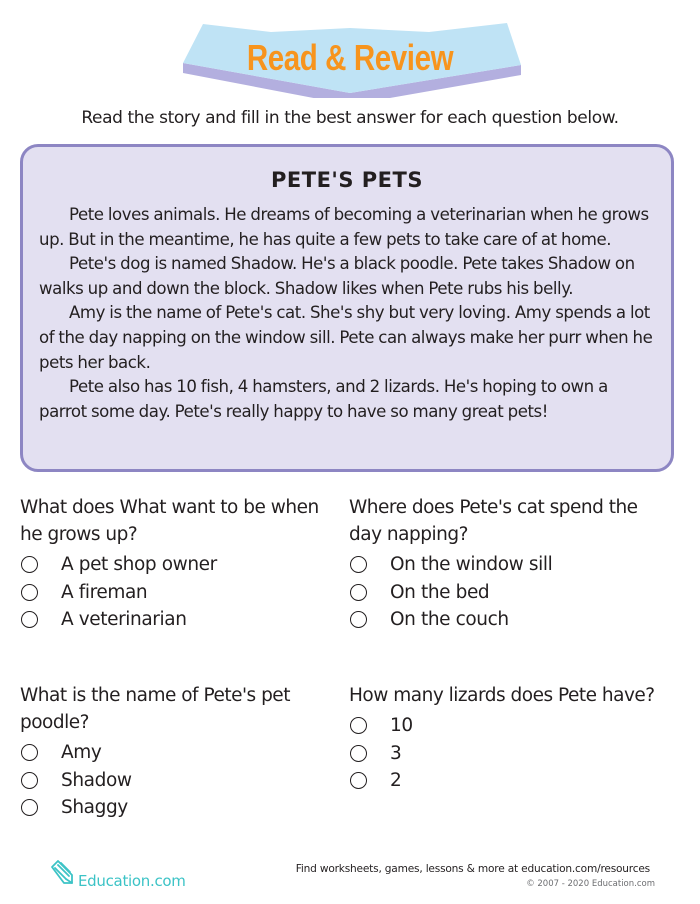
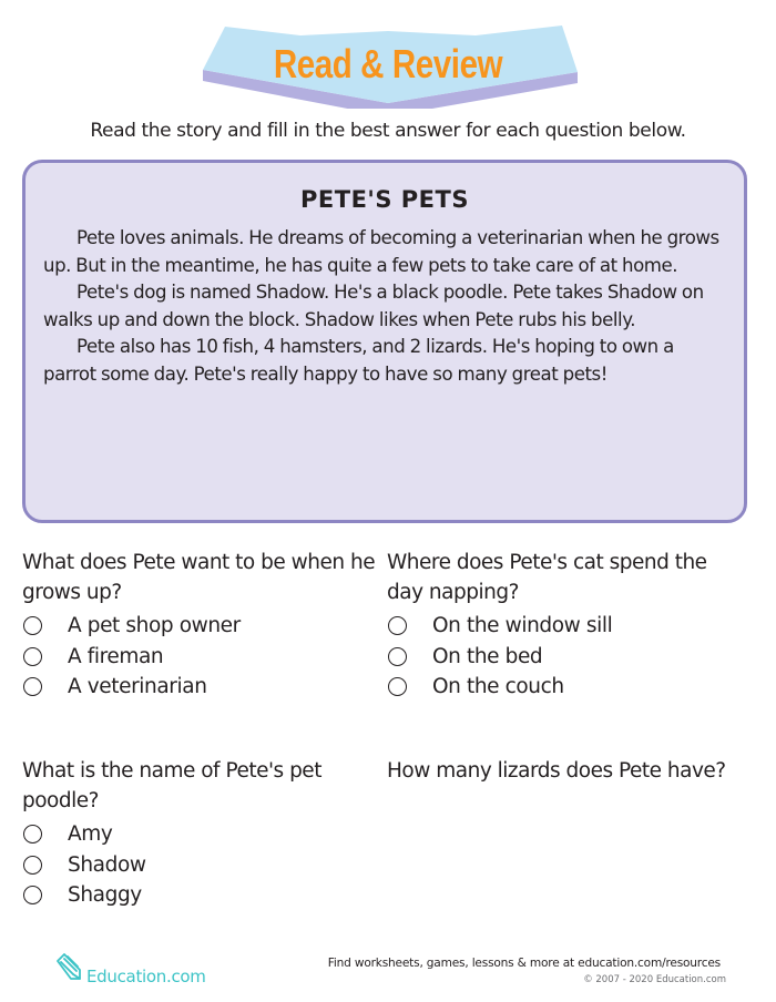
  Read & Review
  Read the story and fill in the best answer for each question below.
  PETE'S PETS
  Pete loves animals. He dreams of becoming a veterinarian when he grows up. But in the meantime, he has quite a few pets to take care of at home.
  Pete's dog is named Shadow. He's a black poodle. Pete takes Shadow on walks up and down the block. Shadow likes when Pete rubs his belly.
- Amy is the name of Pete's cat. She's shy but very loving. Amy spends a lot of the day napping on the window sill. Pete can always make her purr when he pets her back.
  Pete also has 10 fish, 4 hamsters, and 2 lizards. He's hoping to own a parrot some day. Pete's really happy to have so many great pets!
- What does What want to be when he grows up?
+ What does Pete want to be when he grows up?
  A pet shop owner
  A fireman
  A veterinarian
  Where does Pete's cat spend the day napping?
  On the window sill
  On the bed
  On the couch
  What is the name of Pete's pet poodle?
  Amy
  Shadow
  Shaggy
  How many lizards does Pete have?
- 10
- 3
- 2
  Education.com
  Find worksheets, games, lessons & more at education.com/resources
  © 2007 - 2020 Education.com
